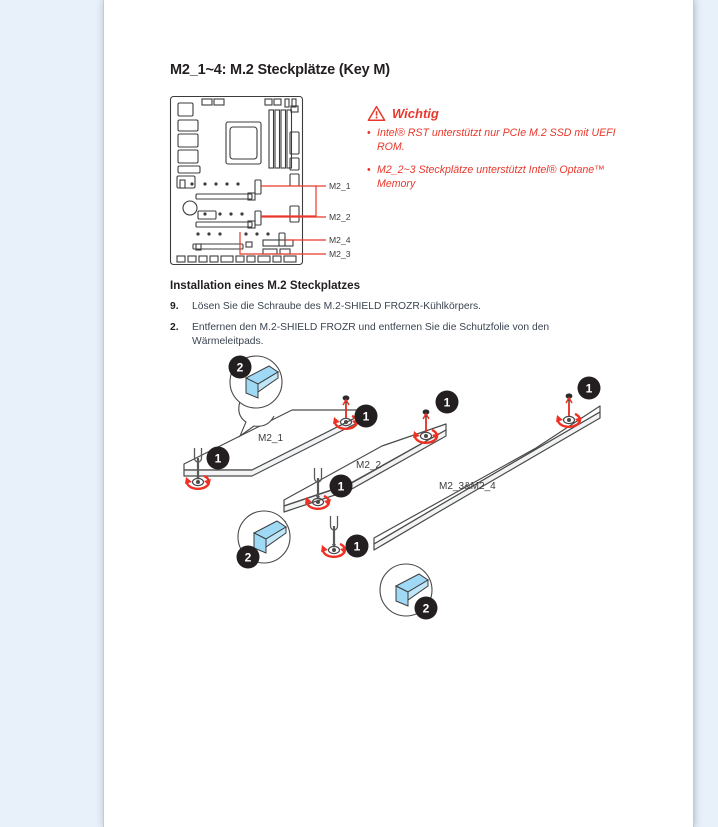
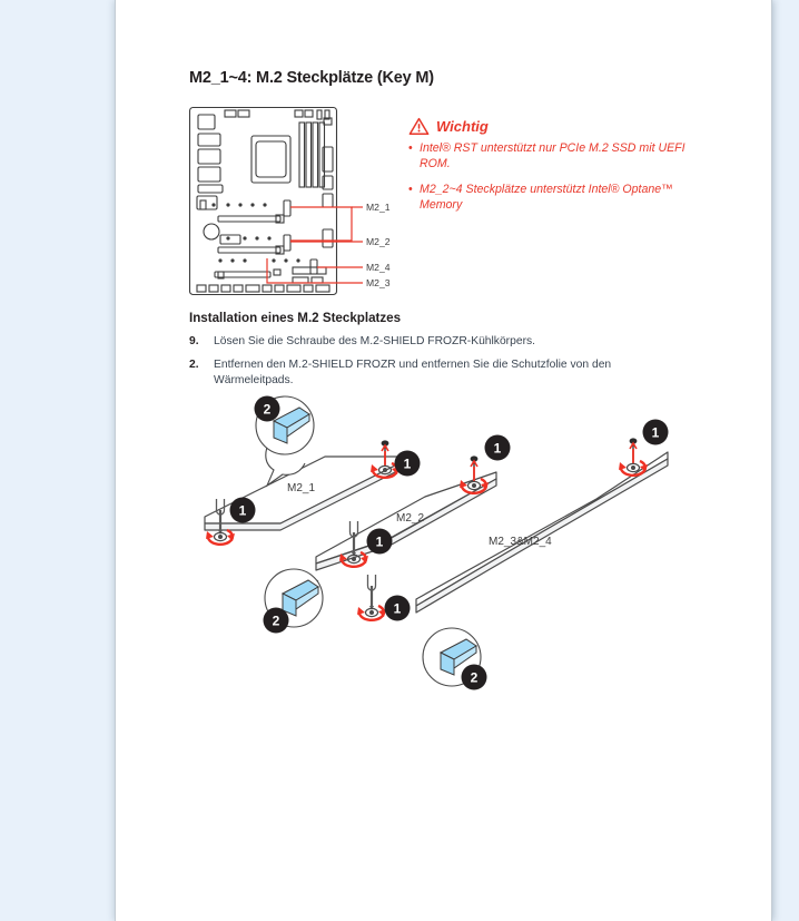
  M2_1~4: M.2 Steckplätze (Key M)
  M2_1
  M2_2
  M2_4
  M2_3
  Wichtig
  •
  Intel® RST unterstützt nur PCIe M.2 SSD mit UEFI ROM.
  •
- M2_2~3 Steckplätze unterstützt Intel® Optane™ Memory
+ M2_2~4 Steckplätze unterstützt Intel® Optane™ Memory
  Installation eines M.2 Steckplatzes
  9.
  Lösen Sie die Schraube des M.2-SHIELD FROZR-Kühlkörpers.
  2.
  Entfernen den M.2-SHIELD FROZR und entfernen Sie die Schutzfolie von den Wärmeleitpads.
  M2_1
  M2_2
  M2_3&M2_4
  1
  1
  1
  1
  1
  1
  2
  2
  2
